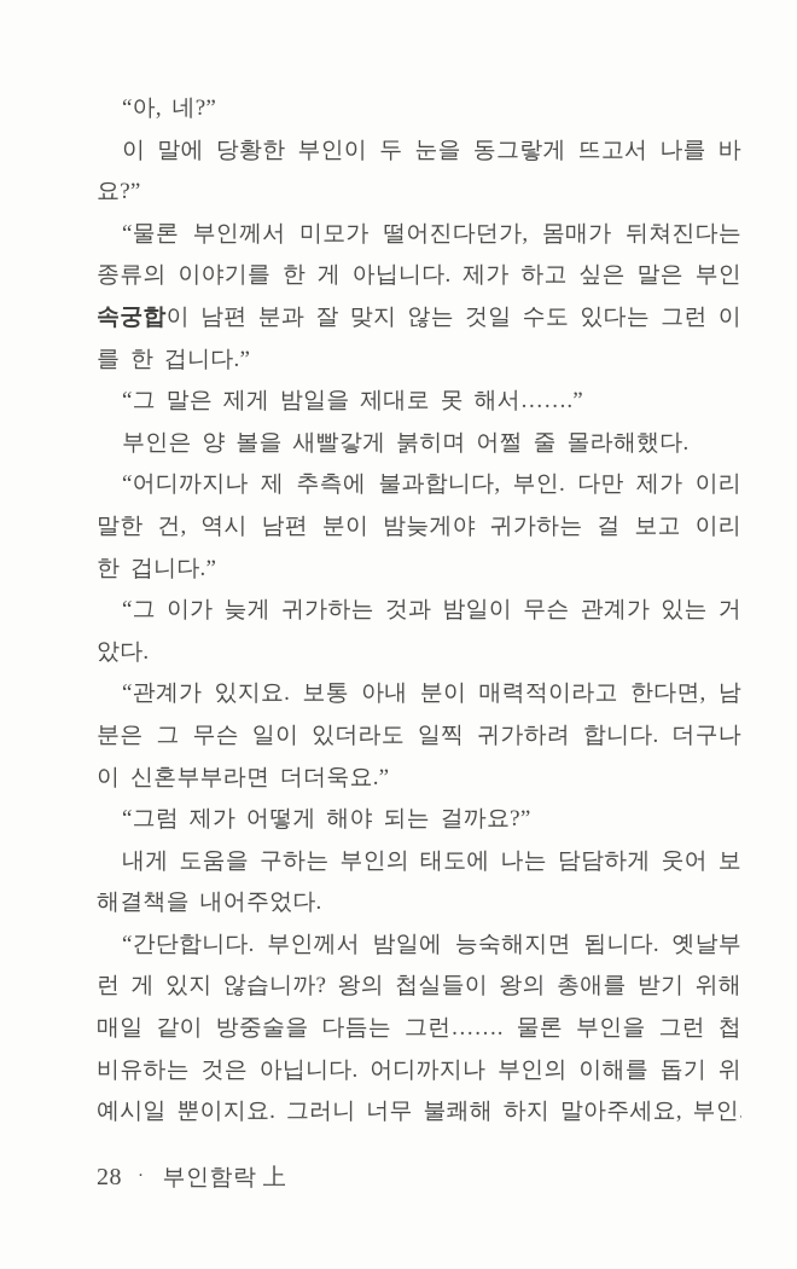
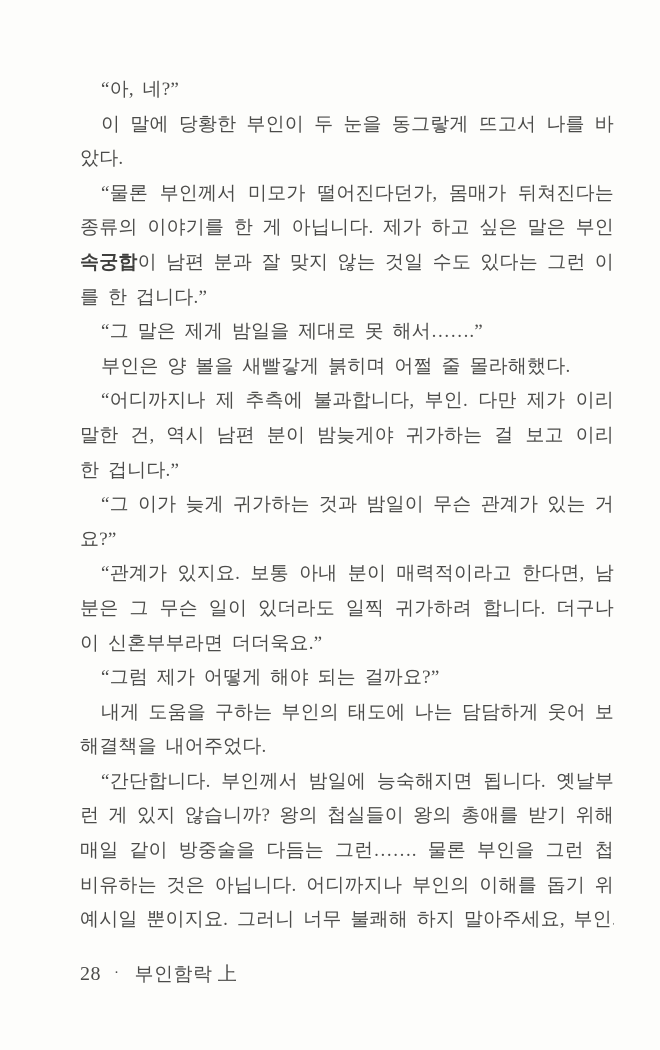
  “아, 네?”
  이 말에 당황한 부인이 두 눈을 동그랗게 뜨고서 나를 바
- 요?”
+ 았다.
  “물론 부인께서 미모가 떨어진다던가, 몸매가 뒤쳐진다는
  종류의 이야기를 한 게 아닙니다. 제가 하고 싶은 말은 부인
  속궁합이 남편 분과 잘 맞지 않는 것일 수도 있다는 그런 이
  를 한 겁니다.”
  “그 말은 제게 밤일을 제대로 못 해서…….”
  부인은 양 볼을 새빨갛게 붉히며 어쩔 줄 몰라해했다.
  “어디까지나 제 추측에 불과합니다, 부인. 다만 제가 이리
  말한 건, 역시 남편 분이 밤늦게야 귀가하는 걸 보고 이리
  한 겁니다.”
  “그 이가 늦게 귀가하는 것과 밤일이 무슨 관계가 있는 거
- 았다.
+ 요?”
  “관계가 있지요. 보통 아내 분이 매력적이라고 한다면, 남
  분은 그 무슨 일이 있더라도 일찍 귀가하려 합니다. 더구나
  이 신혼부부라면 더더욱요.”
  “그럼 제가 어떻게 해야 되는 걸까요?”
  내게 도움을 구하는 부인의 태도에 나는 담담하게 웃어 보
  해결책을 내어주었다.
  “간단합니다. 부인께서 밤일에 능숙해지면 됩니다. 옛날부
  런 게 있지 않습니까? 왕의 첩실들이 왕의 총애를 받기 위해
  매일 같이 방중술을 다듬는 그런……. 물론 부인을 그런 첩
  비유하는 것은 아닙니다. 어디까지나 부인의 이해를 돕기 위
  예시일 뿐이지요. 그러니 너무 불쾌해 하지 말아주세요, 부인
  28
  ·
  부인함락 上
